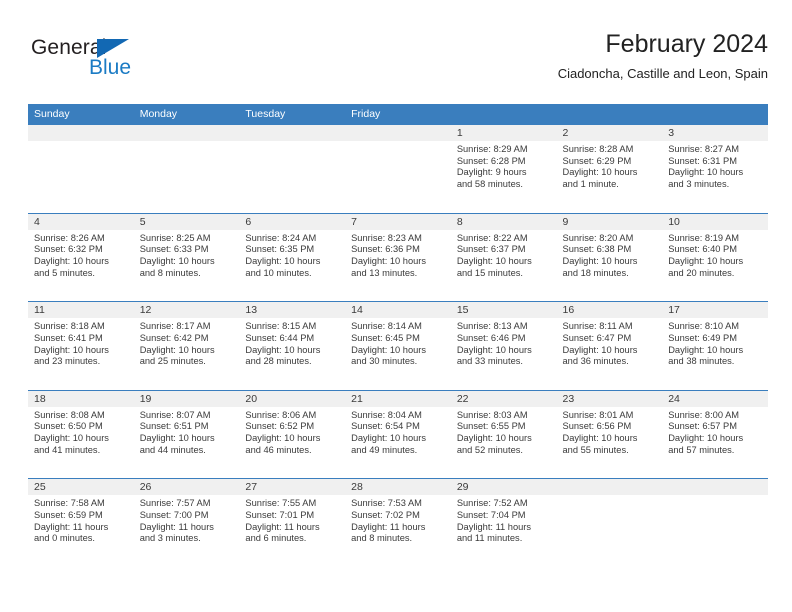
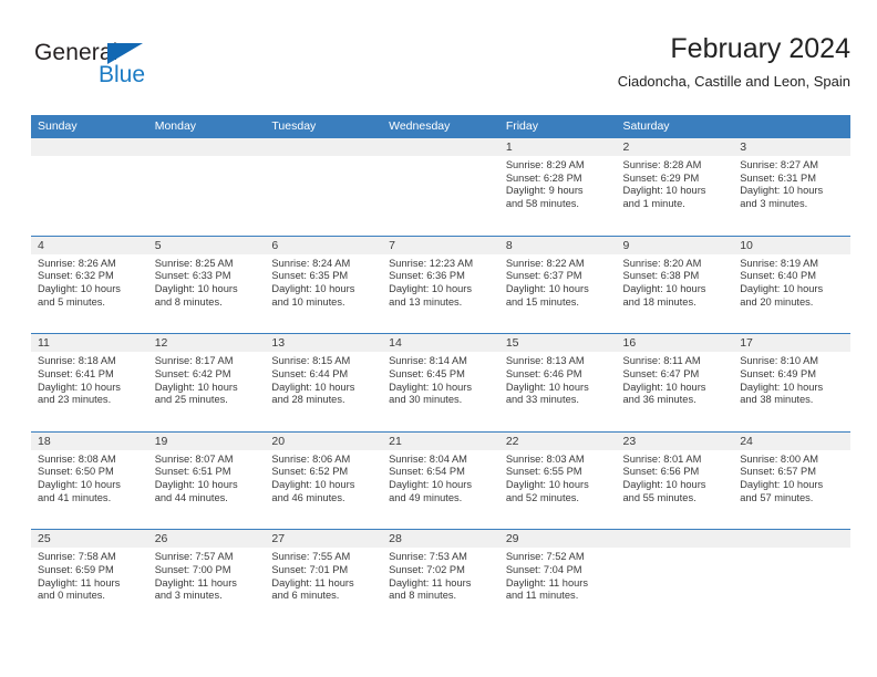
  General
  Blue
  February 2024
  Ciadoncha, Castille and Leon, Spain
  Sunday
  Monday
  Tuesday
+ Wednesday
  Friday
+ Saturday
  1
  Sunrise: 8:29 AM
  Sunset: 6:28 PM
  Daylight: 9 hours
  and 58 minutes.
  2
  Sunrise: 8:28 AM
  Sunset: 6:29 PM
  Daylight: 10 hours
  and 1 minute.
  3
  Sunrise: 8:27 AM
  Sunset: 6:31 PM
  Daylight: 10 hours
  and 3 minutes.
  4
  Sunrise: 8:26 AM
  Sunset: 6:32 PM
  Daylight: 10 hours
  and 5 minutes.
  5
  Sunrise: 8:25 AM
  Sunset: 6:33 PM
  Daylight: 10 hours
  and 8 minutes.
  6
  Sunrise: 8:24 AM
  Sunset: 6:35 PM
  Daylight: 10 hours
  and 10 minutes.
  7
- Sunrise: 8:23 AM
+ Sunrise: 12:23 AM
  Sunset: 6:36 PM
  Daylight: 10 hours
  and 13 minutes.
  8
  Sunrise: 8:22 AM
  Sunset: 6:37 PM
  Daylight: 10 hours
  and 15 minutes.
  9
  Sunrise: 8:20 AM
  Sunset: 6:38 PM
  Daylight: 10 hours
  and 18 minutes.
  10
  Sunrise: 8:19 AM
  Sunset: 6:40 PM
  Daylight: 10 hours
  and 20 minutes.
  11
  Sunrise: 8:18 AM
  Sunset: 6:41 PM
  Daylight: 10 hours
  and 23 minutes.
  12
  Sunrise: 8:17 AM
  Sunset: 6:42 PM
  Daylight: 10 hours
  and 25 minutes.
  13
  Sunrise: 8:15 AM
  Sunset: 6:44 PM
  Daylight: 10 hours
  and 28 minutes.
  14
  Sunrise: 8:14 AM
  Sunset: 6:45 PM
  Daylight: 10 hours
  and 30 minutes.
  15
  Sunrise: 8:13 AM
  Sunset: 6:46 PM
  Daylight: 10 hours
  and 33 minutes.
  16
  Sunrise: 8:11 AM
  Sunset: 6:47 PM
  Daylight: 10 hours
  and 36 minutes.
  17
  Sunrise: 8:10 AM
  Sunset: 6:49 PM
  Daylight: 10 hours
  and 38 minutes.
  18
  Sunrise: 8:08 AM
  Sunset: 6:50 PM
  Daylight: 10 hours
  and 41 minutes.
  19
  Sunrise: 8:07 AM
  Sunset: 6:51 PM
  Daylight: 10 hours
  and 44 minutes.
  20
  Sunrise: 8:06 AM
  Sunset: 6:52 PM
  Daylight: 10 hours
  and 46 minutes.
  21
  Sunrise: 8:04 AM
  Sunset: 6:54 PM
  Daylight: 10 hours
  and 49 minutes.
  22
  Sunrise: 8:03 AM
  Sunset: 6:55 PM
  Daylight: 10 hours
  and 52 minutes.
  23
  Sunrise: 8:01 AM
  Sunset: 6:56 PM
  Daylight: 10 hours
  and 55 minutes.
  24
  Sunrise: 8:00 AM
  Sunset: 6:57 PM
  Daylight: 10 hours
  and 57 minutes.
  25
  Sunrise: 7:58 AM
  Sunset: 6:59 PM
  Daylight: 11 hours
  and 0 minutes.
  26
  Sunrise: 7:57 AM
  Sunset: 7:00 PM
  Daylight: 11 hours
  and 3 minutes.
  27
  Sunrise: 7:55 AM
  Sunset: 7:01 PM
  Daylight: 11 hours
  and 6 minutes.
  28
  Sunrise: 7:53 AM
  Sunset: 7:02 PM
  Daylight: 11 hours
  and 8 minutes.
  29
  Sunrise: 7:52 AM
  Sunset: 7:04 PM
  Daylight: 11 hours
  and 11 minutes.
